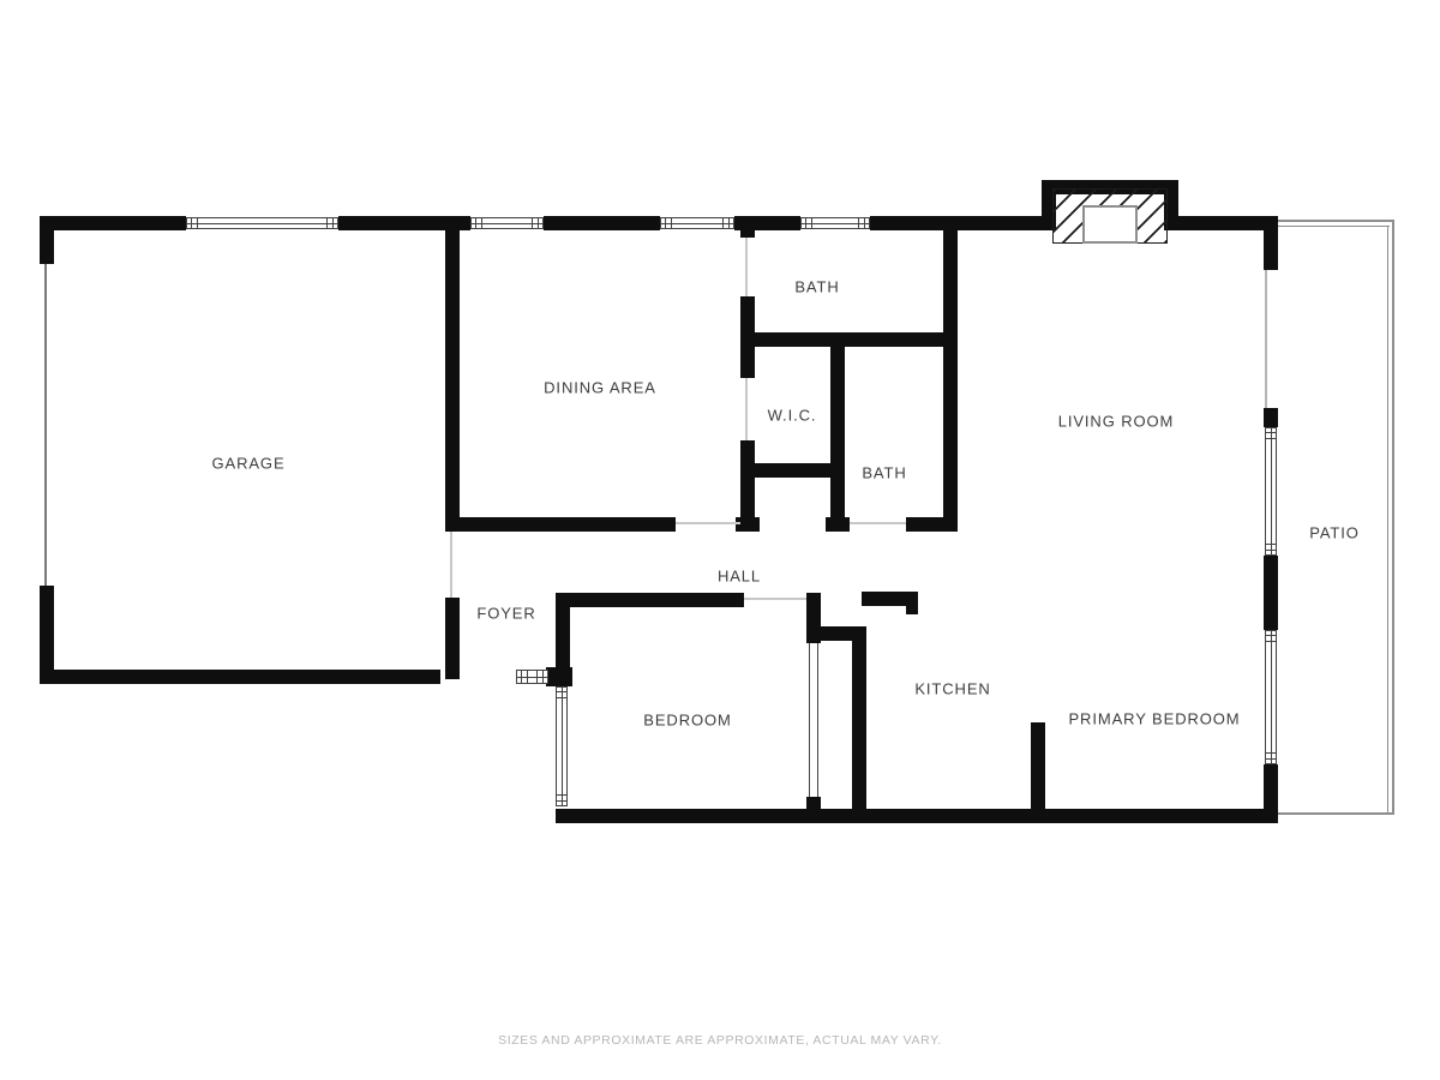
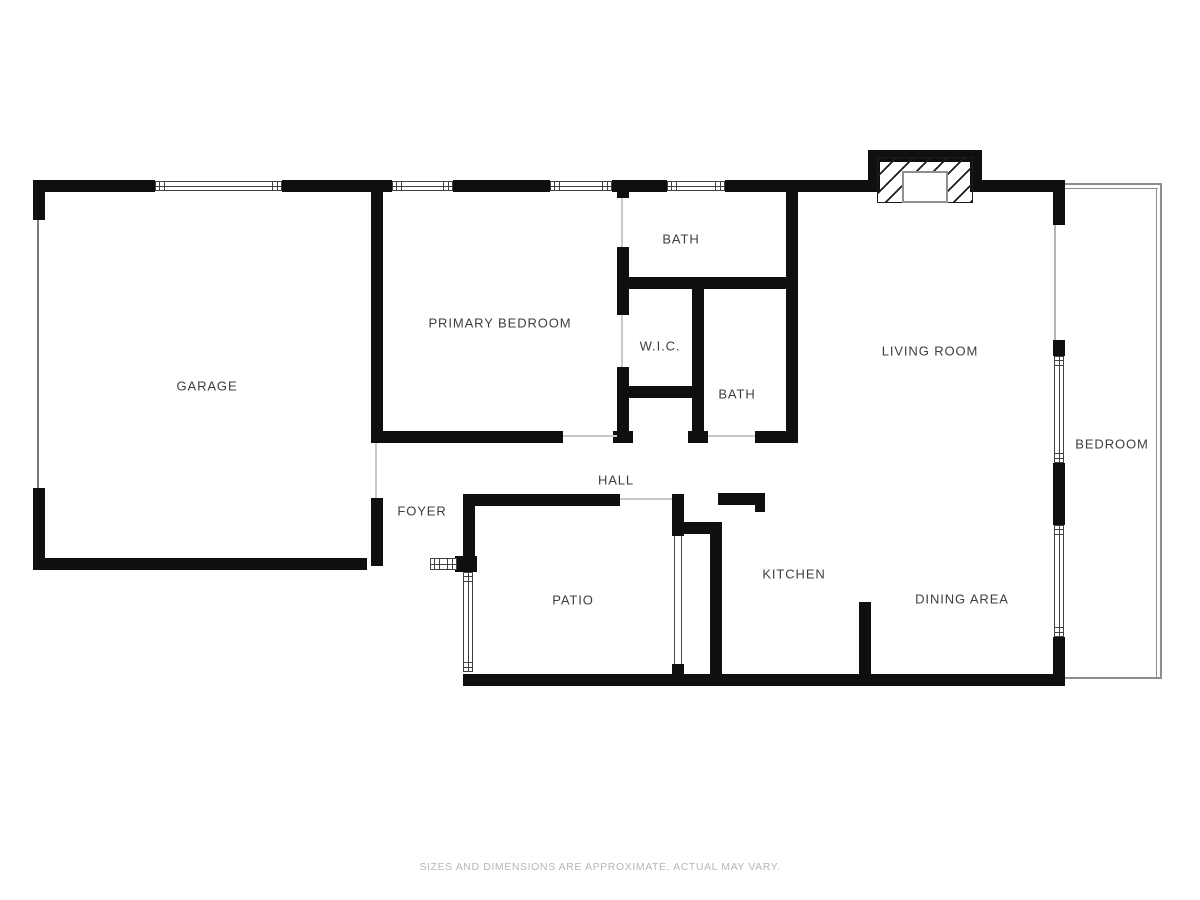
  GARAGE
- DINING AREA
+ PRIMARY BEDROOM
  BATH
  W.I.C.
  BATH
  LIVING ROOM
  HALL
  FOYER
- BEDROOM
+ PATIO
  KITCHEN
- PRIMARY BEDROOM
+ DINING AREA
- PATIO
+ BEDROOM
- SIZES AND APPROXIMATE ARE APPROXIMATE, ACTUAL MAY VARY.
+ SIZES AND DIMENSIONS ARE APPROXIMATE, ACTUAL MAY VARY.
